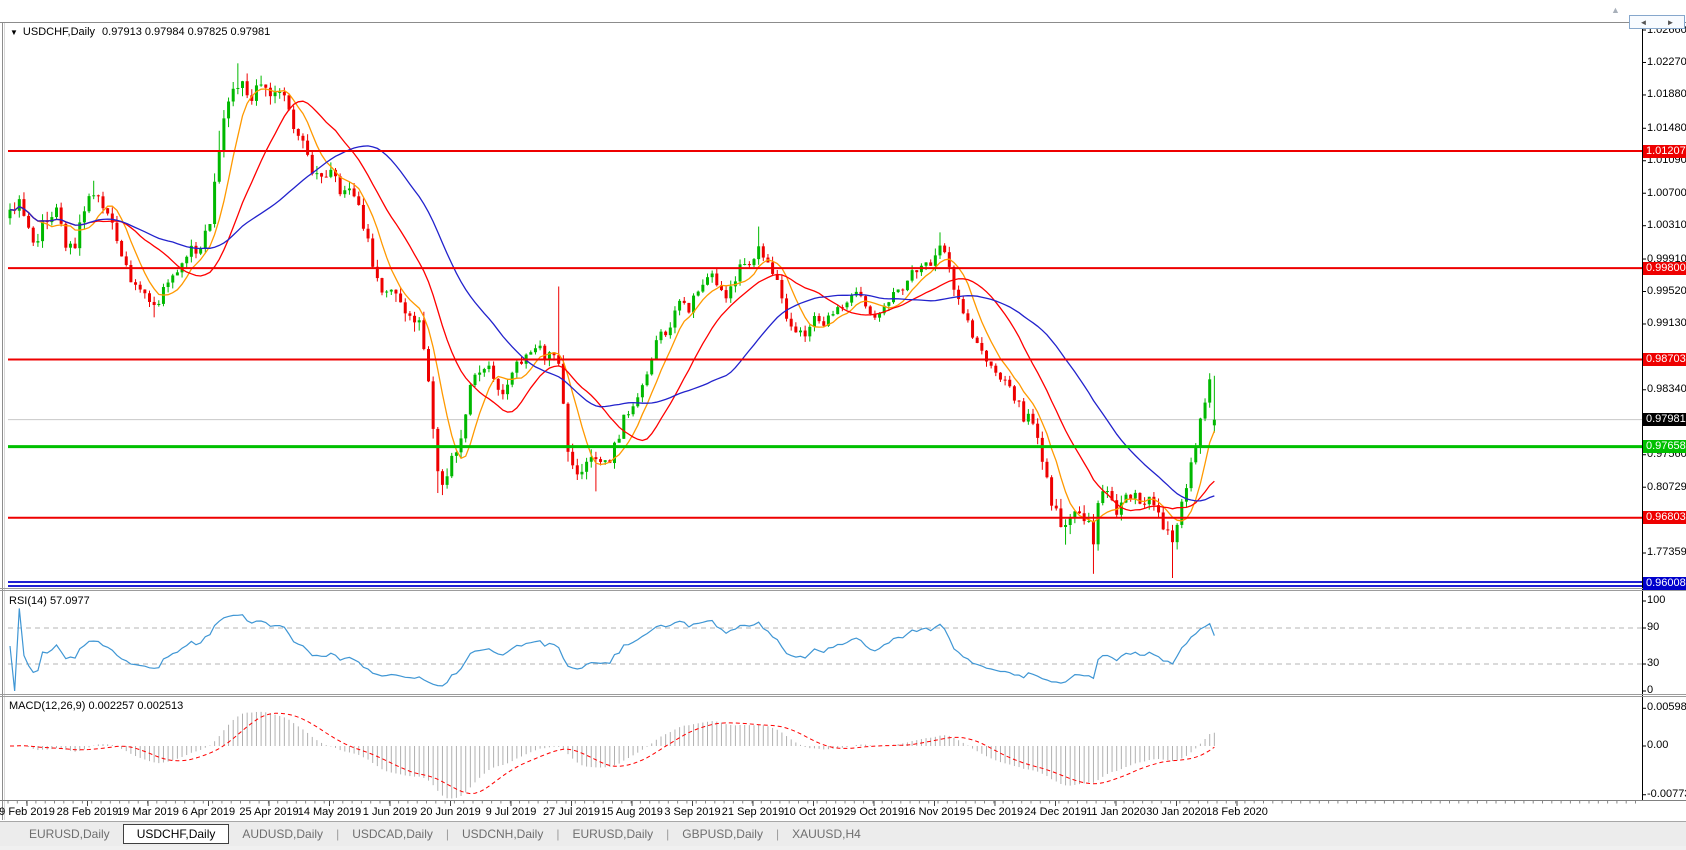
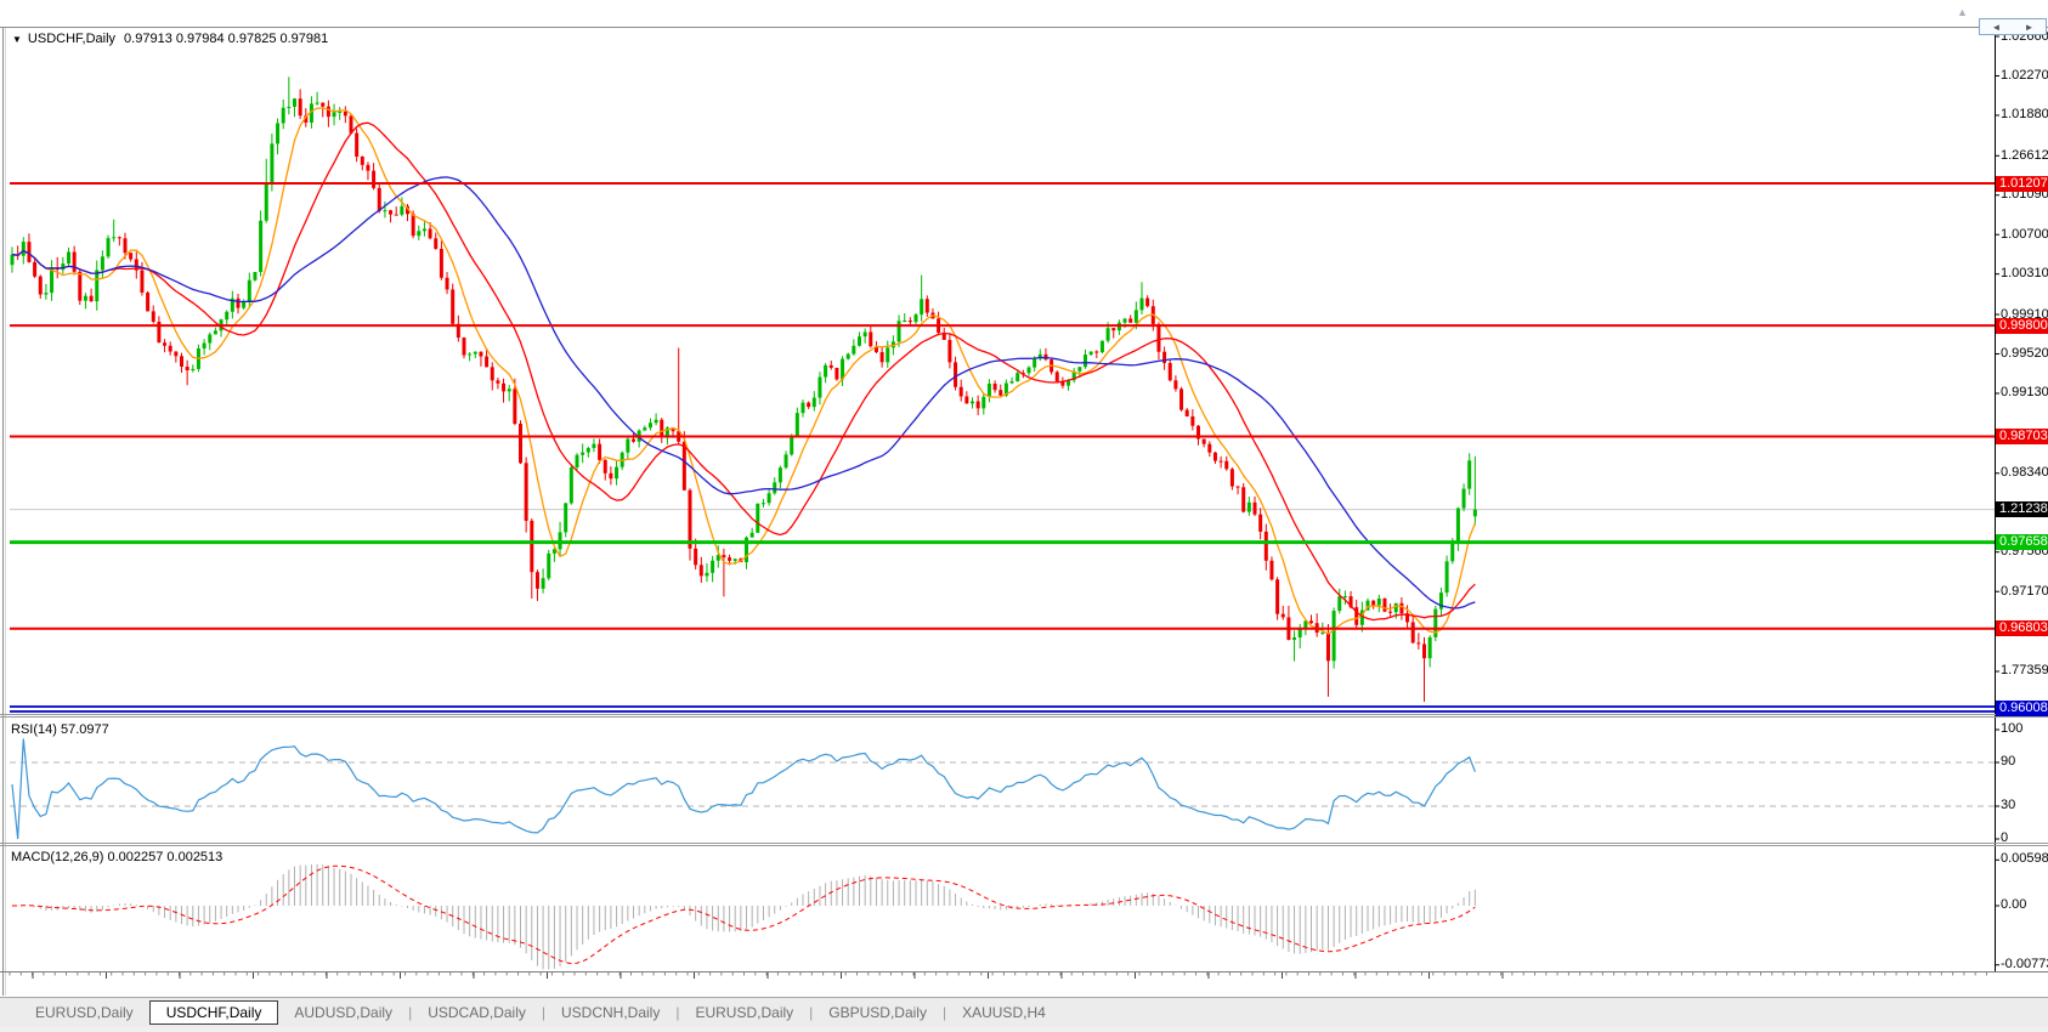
  ▲
  ▼ USDCHF,Daily 0.97913 0.97984 0.97825 0.97981
  RSI(14) 57.0977
  MACD(12,26,9) 0.002257 0.002513
  100
  90
  30
  0
  0.00598
  0.00
  -0.0077
  1.01207
  0.99800
  0.98703
- 0.97981
+ 1.21238
  0.97658
  0.96803
  0.96008
  1.02660
  1.02270
  1.01880
- 1.01480
+ 1.26612
  1.01090
  1.00700
  1.00310
  0.99910
  0.99520
  0.99130
  0.98340
  0.97560
- 0.80729
+ 0.97170
  1.77359
- 9 Feb 2019
- 28 Feb 2019
- 19 Mar 2019
- 6 Apr 2019
- 25 Apr 2019
- 14 May 2019
- 1 Jun 2019
- 20 Jun 2019
- 9 Jul 2019
- 27 Jul 2019
- 15 Aug 2019
- 3 Sep 2019
- 21 Sep 2019
- 10 Oct 2019
- 29 Oct 2019
- 16 Nov 2019
- 5 Dec 2019
- 24 Dec 2019
- 11 Jan 2020
- 30 Jan 2020
- 18 Feb 2020
  EURUSD,Daily
  USDCHF,Daily
  AUDUSD,Daily
  |
  USDCAD,Daily
  |
  USDCNH,Daily
  |
  EURUSD,Daily
  |
  GBPUSD,Daily
  |
  XAUUSD,H4
  ◄
  ►
